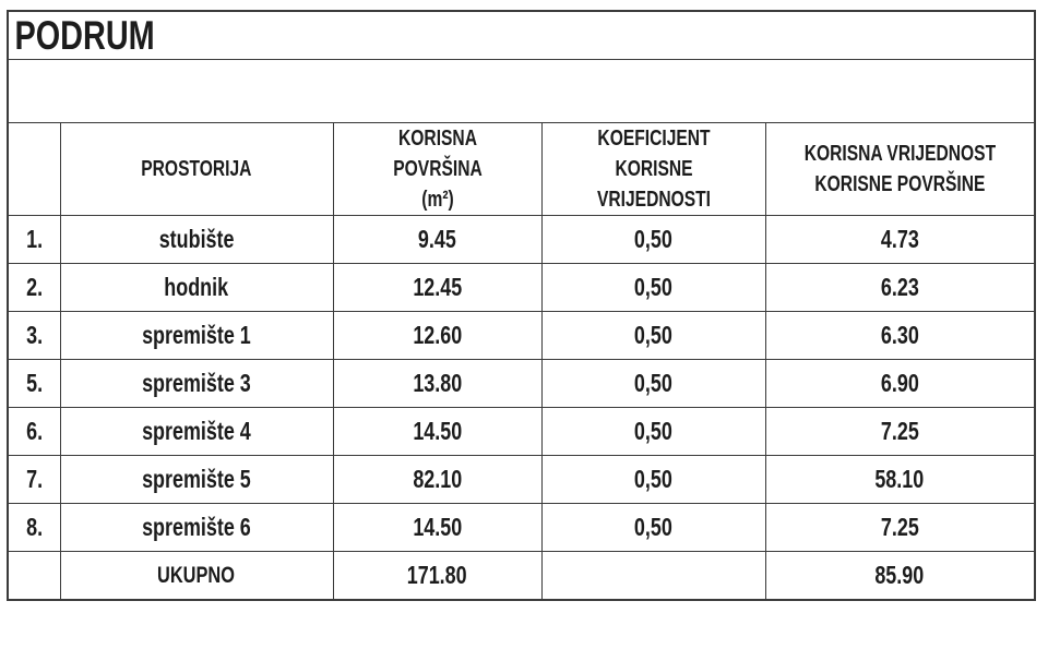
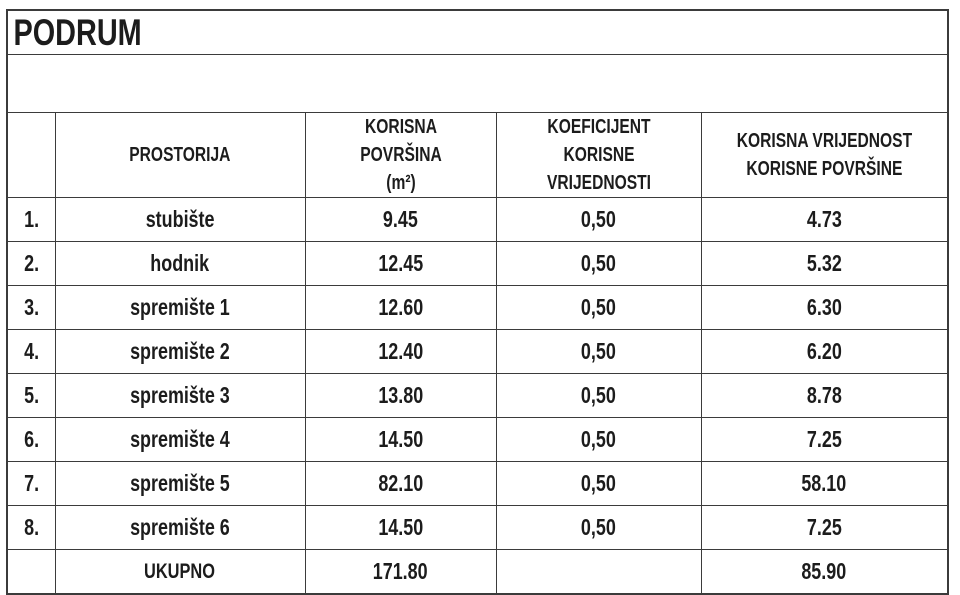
  PODRUM
  	PROSTORIJA	KORISNA POVRŠINA (m²)	KOEFICIJENT KORISNE VRIJEDNOSTI	KORISNA VRIJEDNOST KORISNE POVRŠINE
  1.	stubište	9.45	0,50	4.73
- 2.	hodnik	12.45	0,50	6.23
+ 2.	hodnik	12.45	0,50	5.32
  3.	spremište 1	12.60	0,50	6.30
+ 4.	spremište 2	12.40	0,50	6.20
- 5.	spremište 3	13.80	0,50	6.90
+ 5.	spremište 3	13.80	0,50	8.78
  6.	spremište 4	14.50	0,50	7.25
  7.	spremište 5	82.10	0,50	58.10
  8.	spremište 6	14.50	0,50	7.25
  	UKUPNO	171.80		85.90
